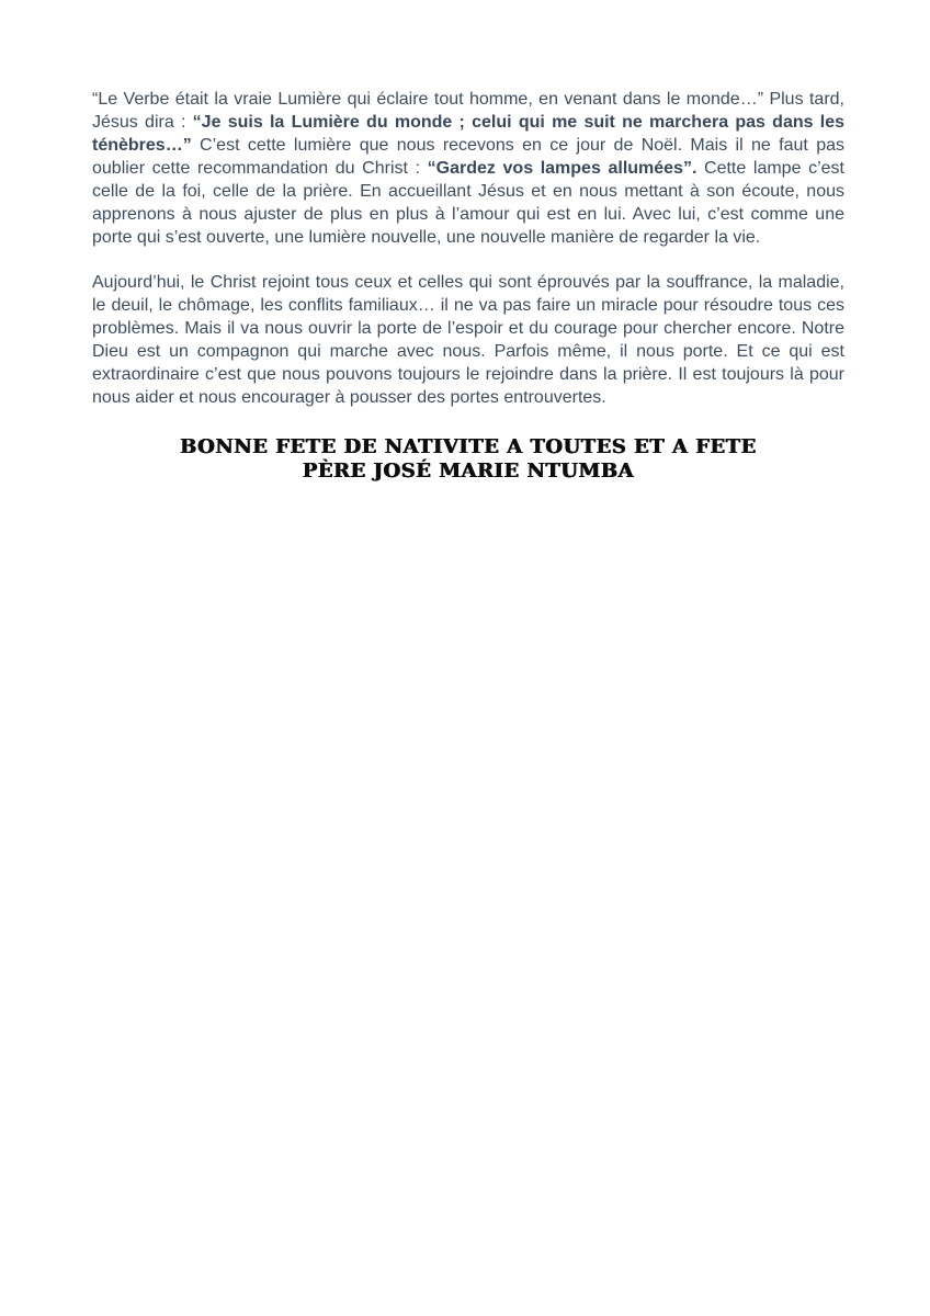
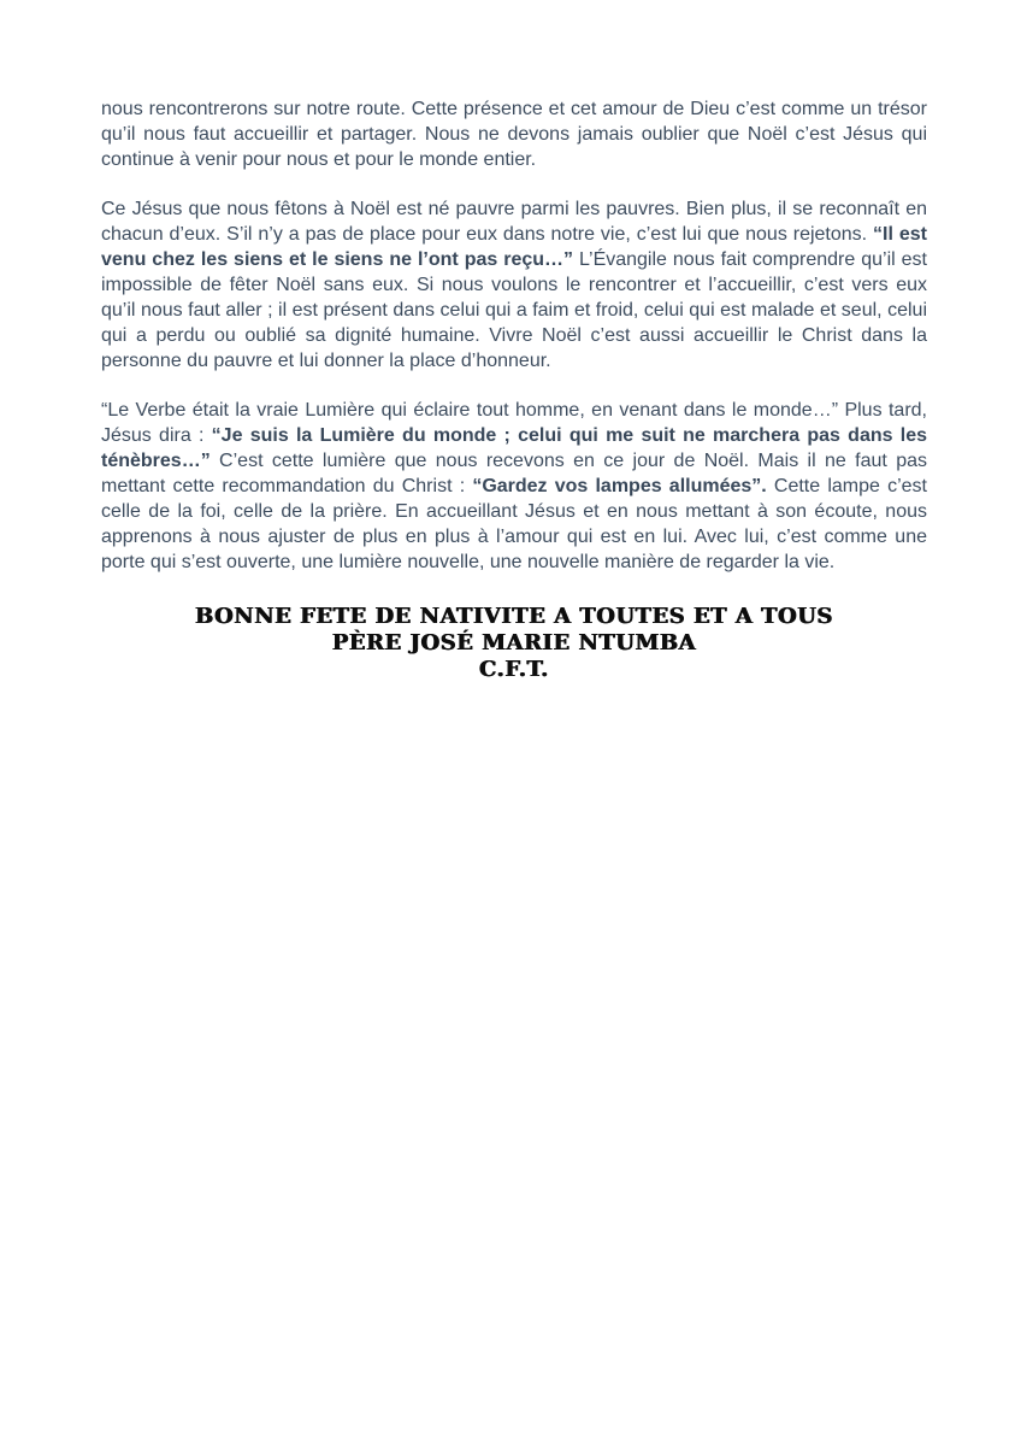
+ nous rencontrerons sur notre route. Cette présence et cet amour de Dieu c’est comme un trésor qu’il nous faut accueillir et partager. Nous ne devons jamais oublier que Noël c’est Jésus qui continue à venir pour nous et pour le monde entier.
+ Ce Jésus que nous fêtons à Noël est né pauvre parmi les pauvres. Bien plus, il se reconnaît en chacun d’eux. S’il n’y a pas de place pour eux dans notre vie, c’est lui que nous rejetons. “Il est venu chez les siens et le siens ne l’ont pas reçu…” L’Évangile nous fait comprendre qu’il est impossible de fêter Noël sans eux. Si nous voulons le rencontrer et l’accueillir, c’est vers eux qu’il nous faut aller ; il est présent dans celui qui a faim et froid, celui qui est malade et seul, celui qui a perdu ou oublié sa dignité humaine. Vivre Noël c’est aussi accueillir le Christ dans la personne du pauvre et lui donner la place d’honneur.
- “Le Verbe était la vraie Lumière qui éclaire tout homme, en venant dans le monde…” Plus tard, Jésus dira : “Je suis la Lumière du monde ; celui qui me suit ne marchera pas dans les ténèbres…” C’est cette lumière que nous recevons en ce jour de Noël. Mais il ne faut pas oublier cette recommandation du Christ : “Gardez vos lampes allumées”. Cette lampe c’est celle de la foi, celle de la prière. En accueillant Jésus et en nous mettant à son écoute, nous apprenons à nous ajuster de plus en plus à l’amour qui est en lui. Avec lui, c’est comme une porte qui s’est ouverte, une lumière nouvelle, une nouvelle manière de regarder la vie.
+ “Le Verbe était la vraie Lumière qui éclaire tout homme, en venant dans le monde…” Plus tard, Jésus dira : “Je suis la Lumière du monde ; celui qui me suit ne marchera pas dans les ténèbres…” C’est cette lumière que nous recevons en ce jour de Noël. Mais il ne faut pas mettant cette recommandation du Christ : “Gardez vos lampes allumées”. Cette lampe c’est celle de la foi, celle de la prière. En accueillant Jésus et en nous mettant à son écoute, nous apprenons à nous ajuster de plus en plus à l’amour qui est en lui. Avec lui, c’est comme une porte qui s’est ouverte, une lumière nouvelle, une nouvelle manière de regarder la vie.
- Aujourd’hui, le Christ rejoint tous ceux et celles qui sont éprouvés par la souffrance, la maladie, le deuil, le chômage, les conflits familiaux… il ne va pas faire un miracle pour résoudre tous ces problèmes. Mais il va nous ouvrir la porte de l’espoir et du courage pour chercher encore. Notre Dieu est un compagnon qui marche avec nous. Parfois même, il nous porte. Et ce qui est extraordinaire c’est que nous pouvons toujours le rejoindre dans la prière. Il est toujours là pour nous aider et nous encourager à pousser des portes entrouvertes.
- BONNE FETE DE NATIVITE A TOUTES ET A FETE
+ BONNE FETE DE NATIVITE A TOUTES ET A TOUS
  PÈRE JOSÉ MARIE NTUMBA
+ C.F.T.
